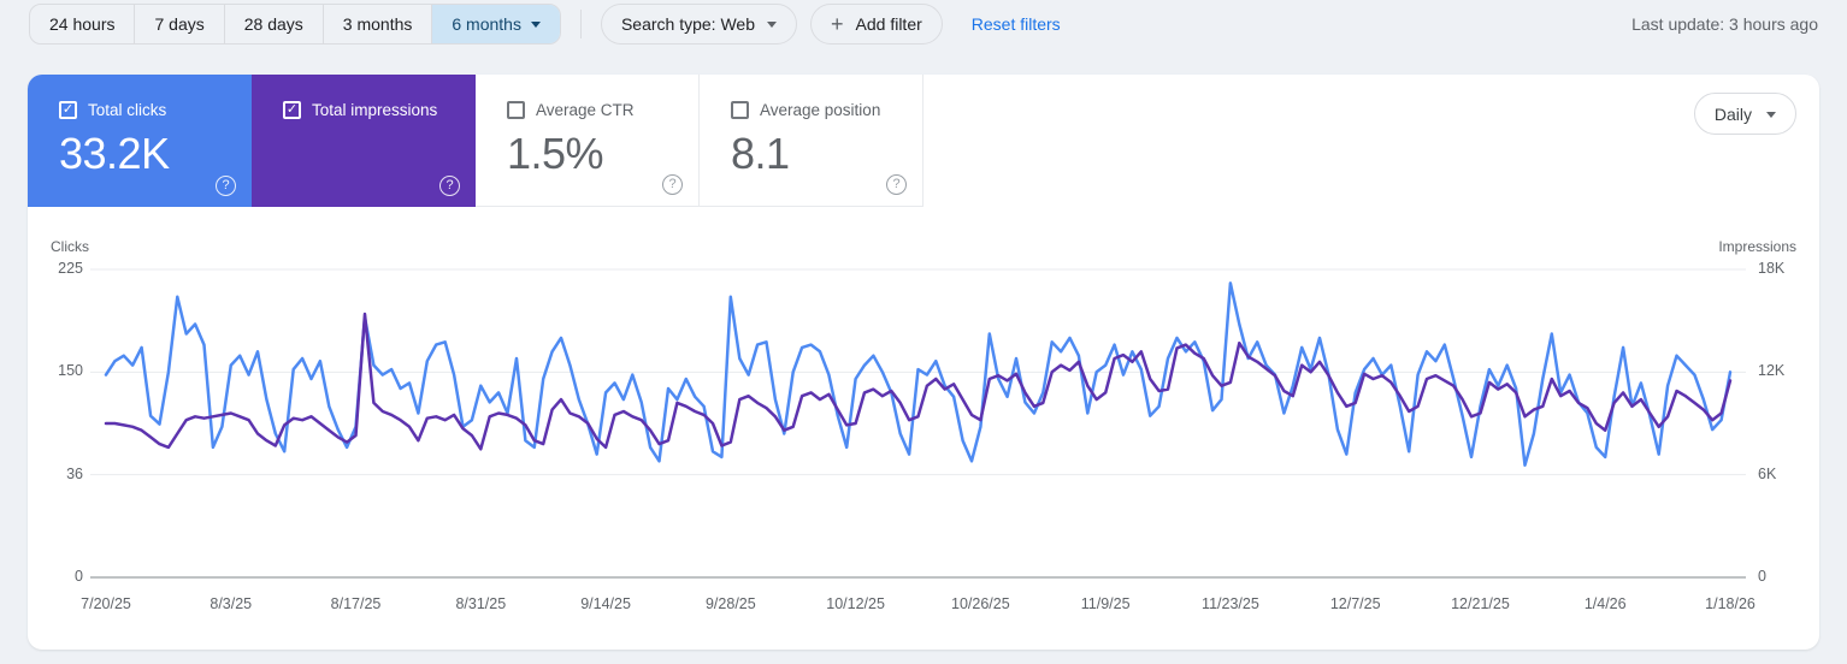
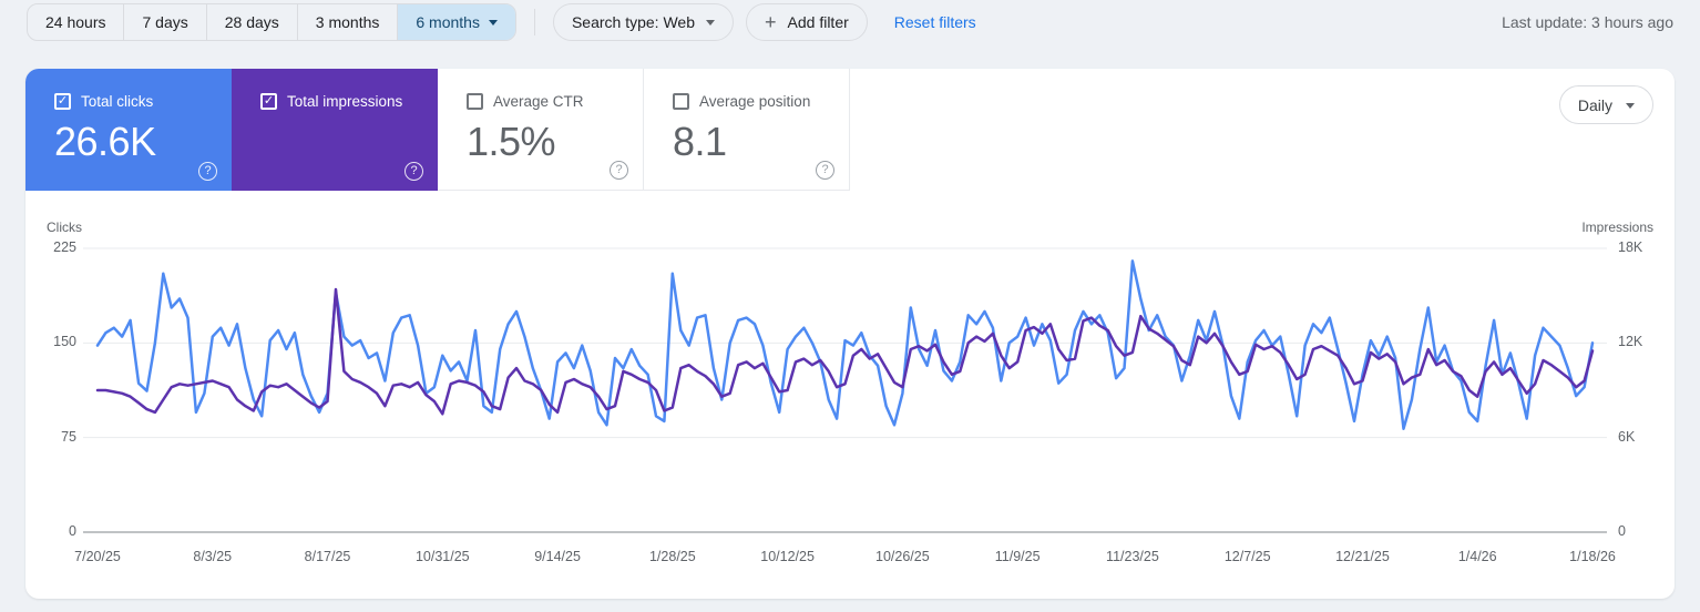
  24 hours
  7 days
  28 days
  3 months
  6 months
  Search type: Web
  +
  Add filter
  Reset filters
  Last update: 3 hours ago
  ✓
  Total clicks
- 33.2K
+ 26.6K
  ?
  ✓
  Total impressions
  ?
  Average CTR
  1.5%
  ?
  Average position
  8.1
  ?
  Daily
  Clicks
  Impressions
  225
  150
- 36
+ 75
  0
  18K
  12K
  6K
  0
  7/20/25
  8/3/25
  8/17/25
- 8/31/25
+ 10/31/25
  9/14/25
- 9/28/25
+ 1/28/25
  10/12/25
  10/26/25
  11/9/25
  11/23/25
  12/7/25
  12/21/25
  1/4/26
  1/18/26
